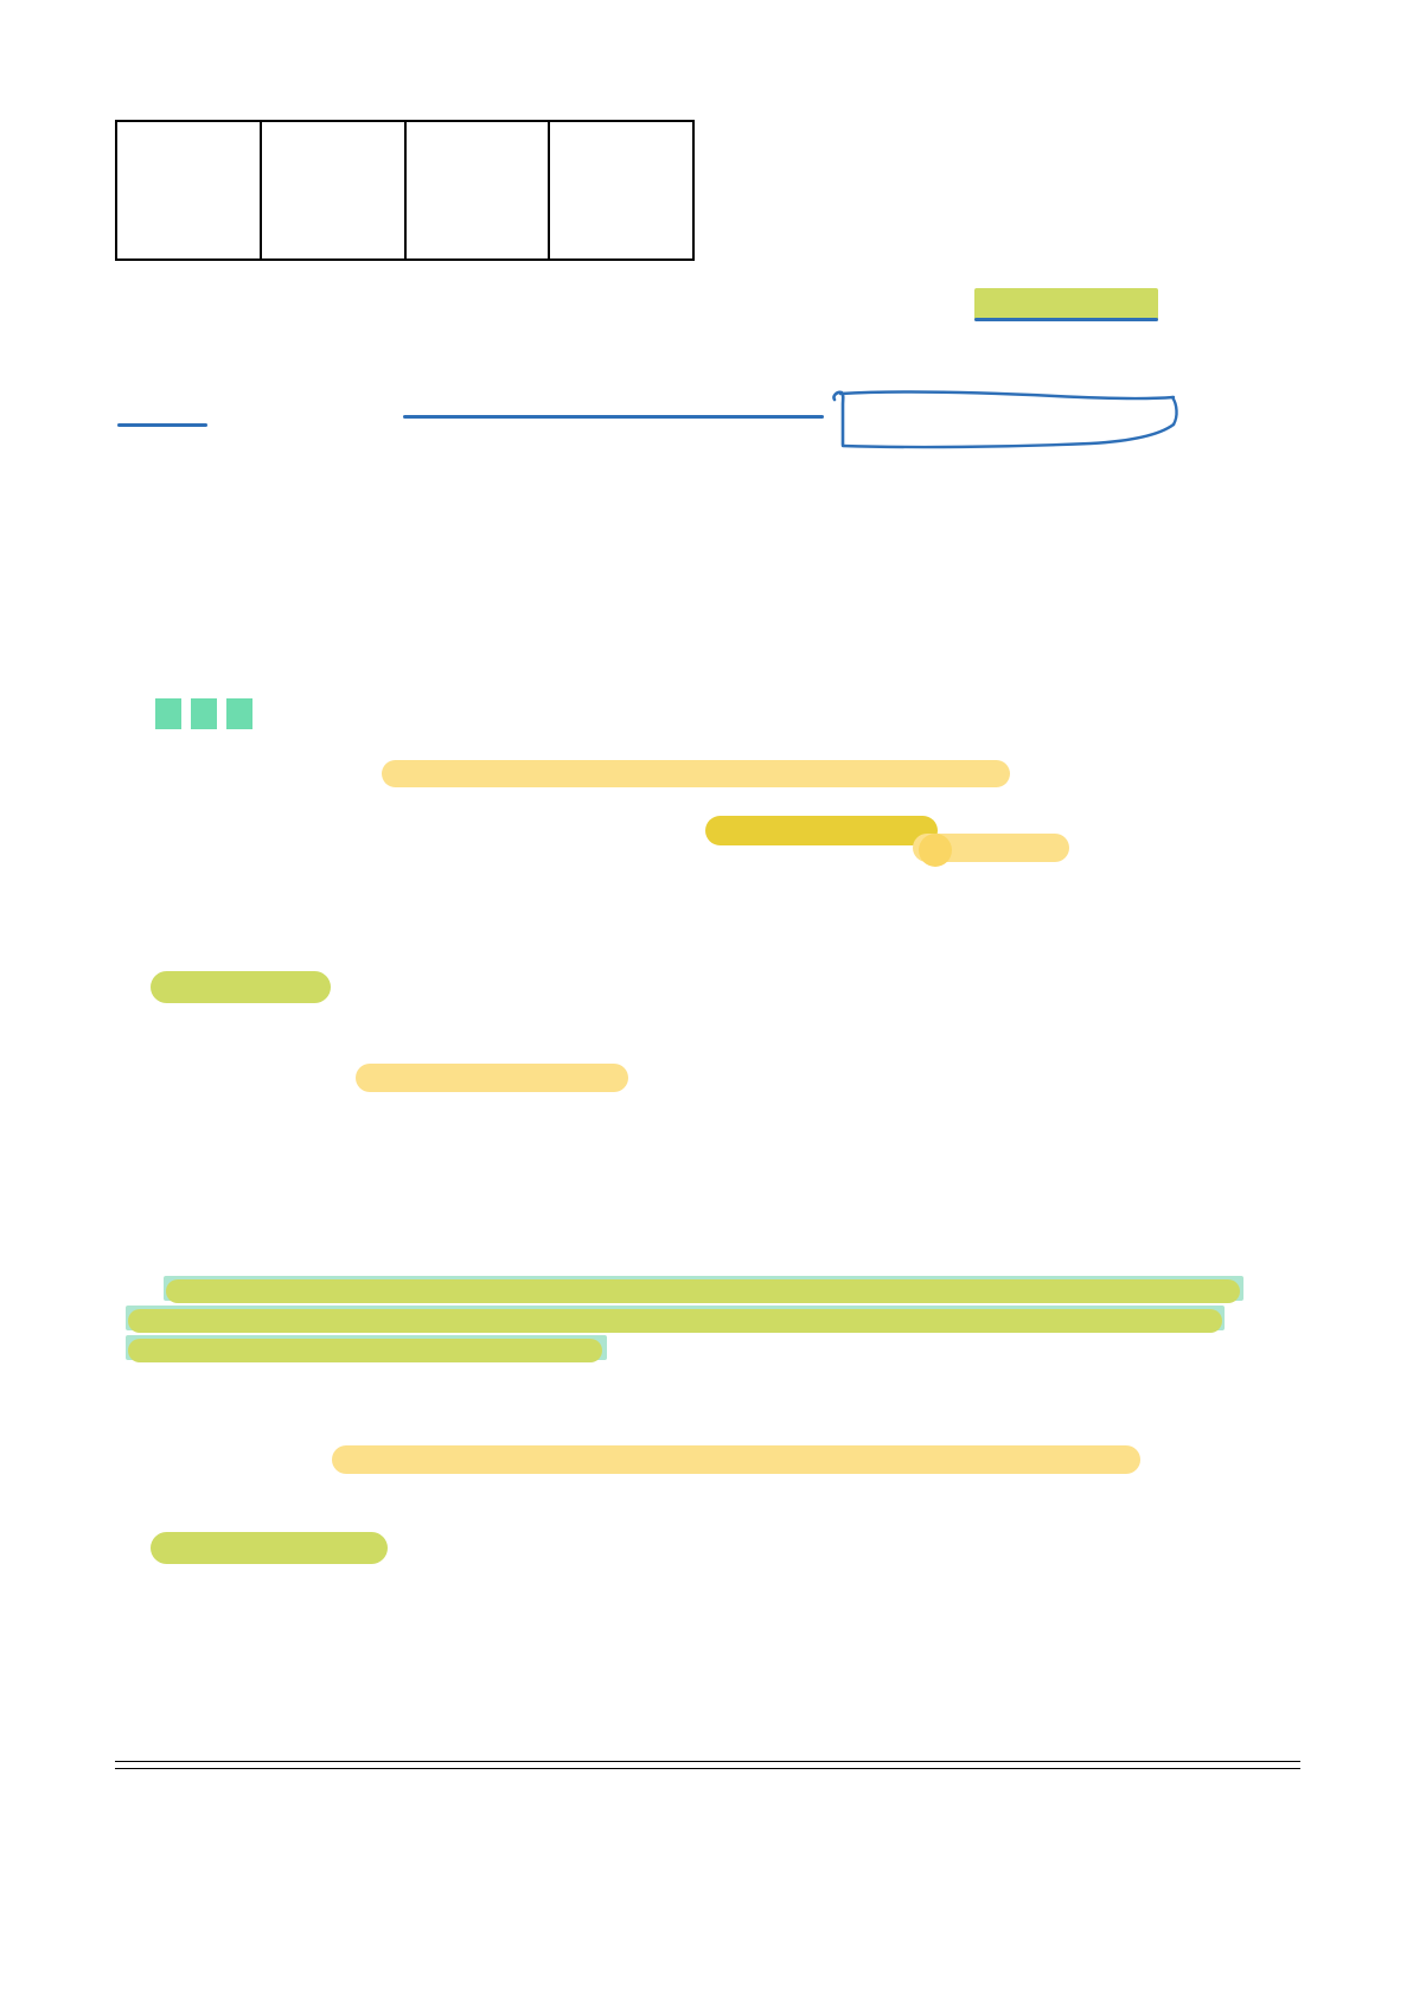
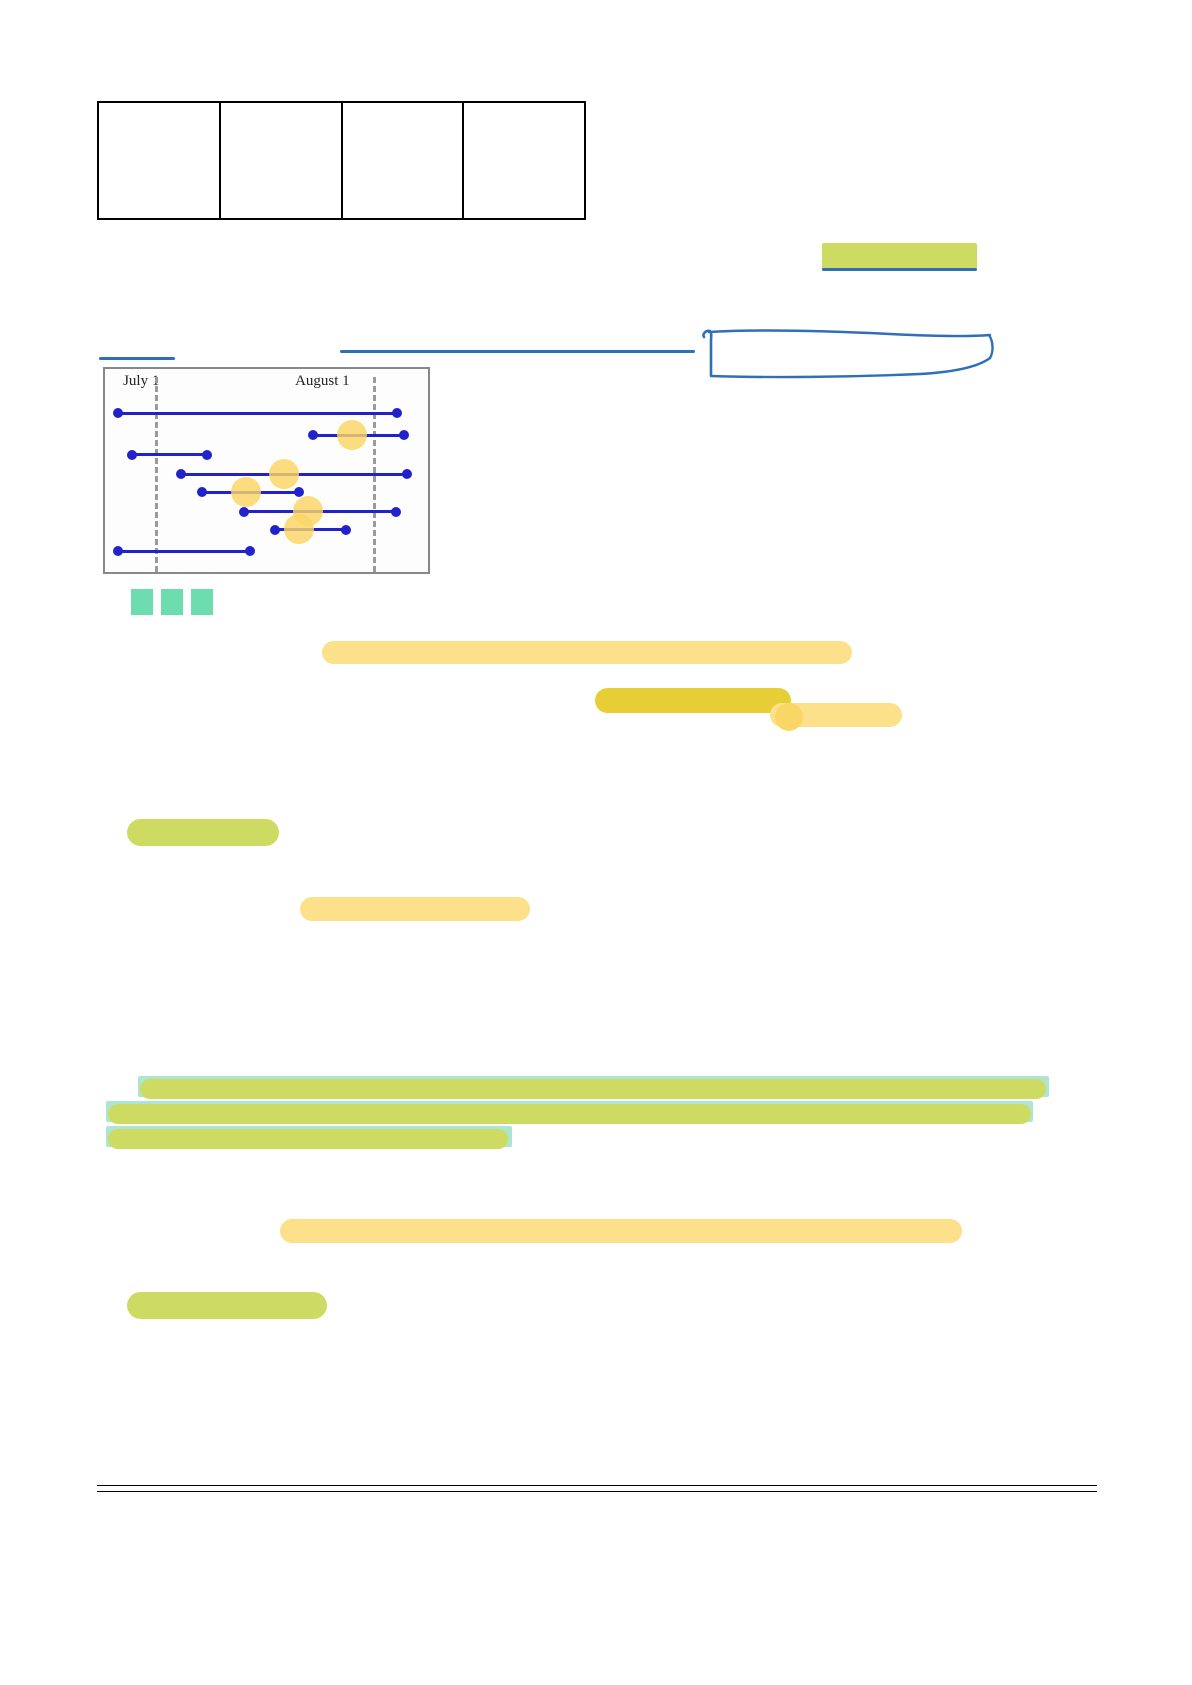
+ July 1
+ August 1
